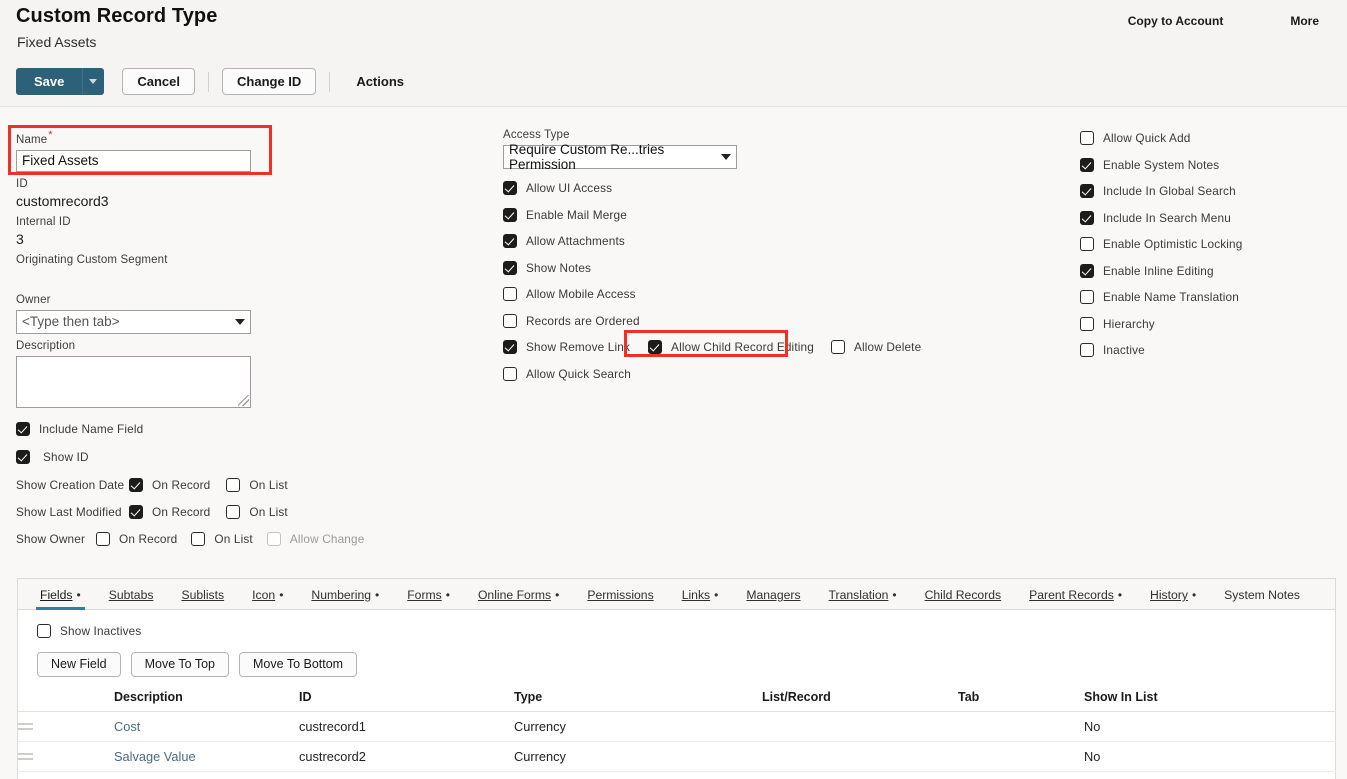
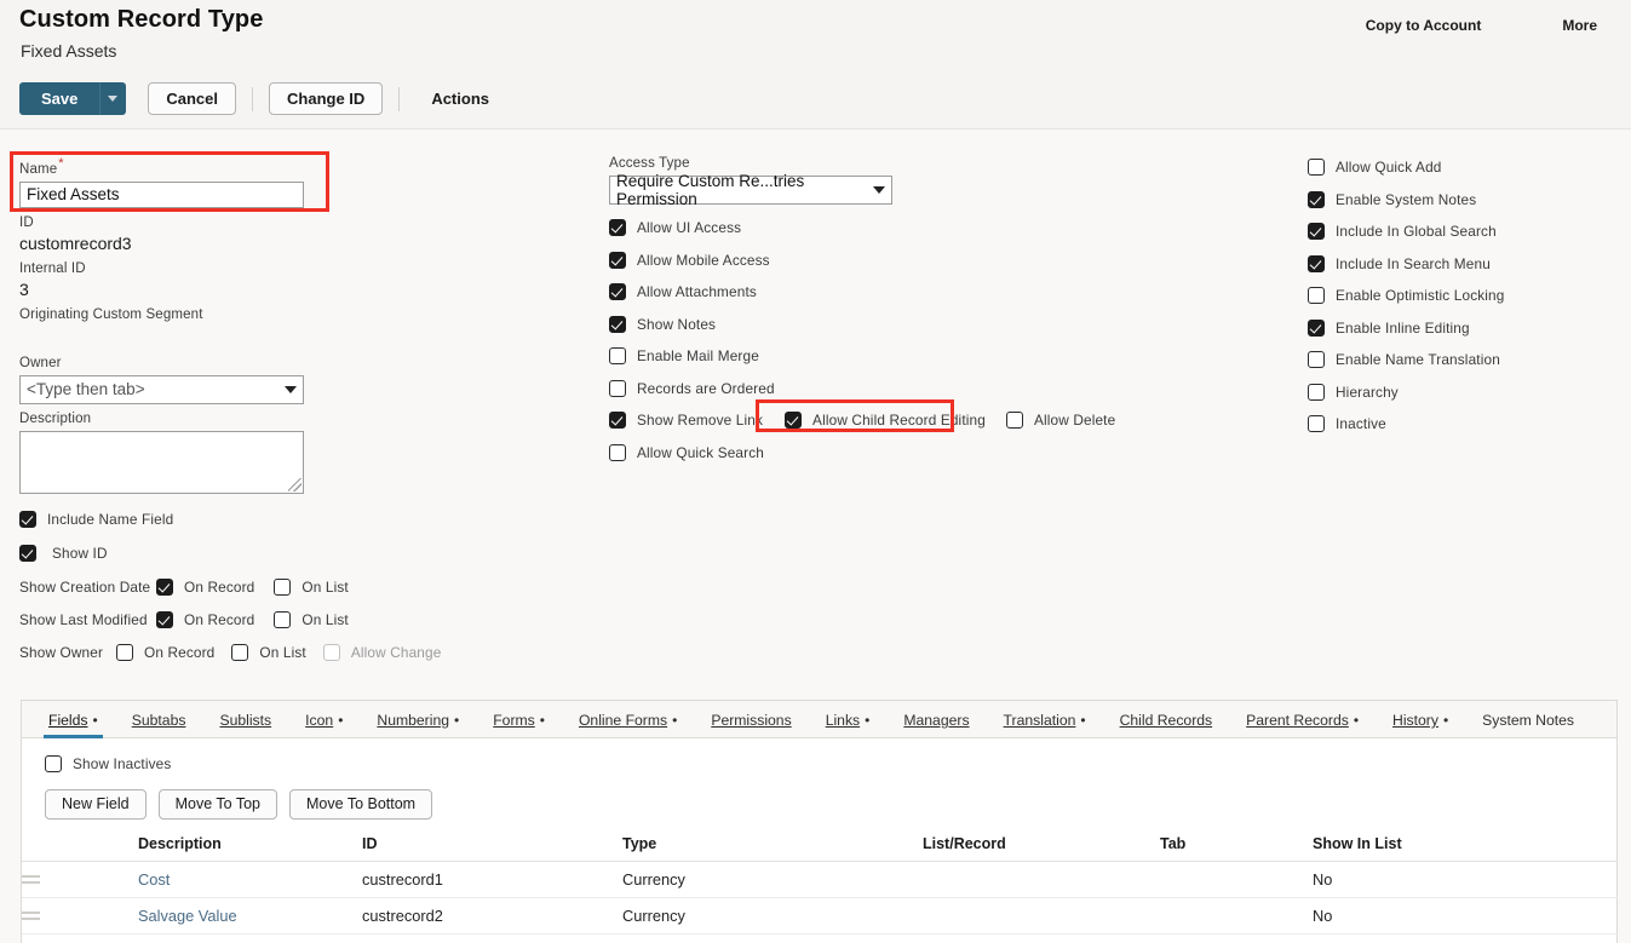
  Custom Record Type
  Fixed Assets
  Copy to Account
  More
  Save
  Cancel
  Change ID
  Actions
  Name*
  Fixed Assets
  ID
  customrecord3
  Internal ID
  3
  Originating Custom Segment
  Owner
  <Type then tab>
  Description
  Include Name Field
  Show ID
  Show Creation Date
  On Record
  On List
  Show Last Modified
  On Record
  On List
  Show Owner
  On Record
  On List
  Allow Change
  Access Type
  Require Custom Re...tries Permission
  Allow UI Access
- Enable Mail Merge
+ Allow Mobile Access
  Allow Attachments
  Show Notes
- Allow Mobile Access
+ Enable Mail Merge
  Records are Ordered
  Show Remove Link
  Allow Child Record Editing
  Allow Delete
  Allow Quick Search
  Allow Quick Add
  Enable System Notes
  Include In Global Search
  Include In Search Menu
  Enable Optimistic Locking
  Enable Inline Editing
  Enable Name Translation
  Hierarchy
  Inactive
  Fields •
  Subtabs
  Sublists
  Icon •
  Numbering •
  Forms •
  Online Forms •
  Permissions
  Links •
  Managers
  Translation •
  Child Records
  Parent Records •
  History •
  System Notes
  Show Inactives
  New Field
  Move To Top
  Move To Bottom
  	Description	ID	Type	List/Record	Tab	Show In List
  	Cost	custrecord1	Currency			No
  	Salvage Value	custrecord2	Currency			No
